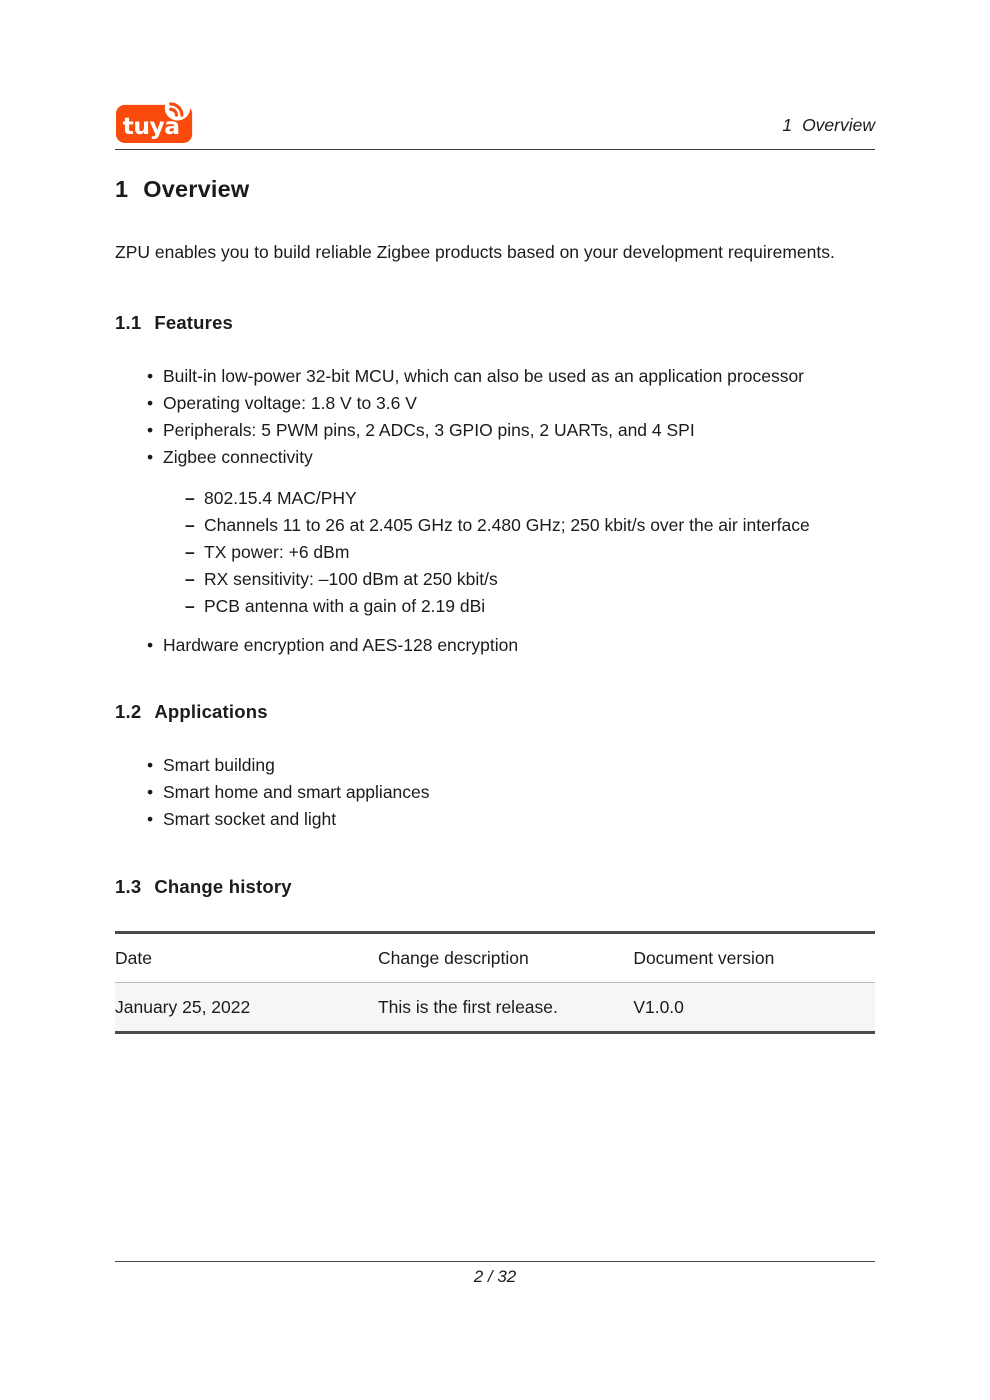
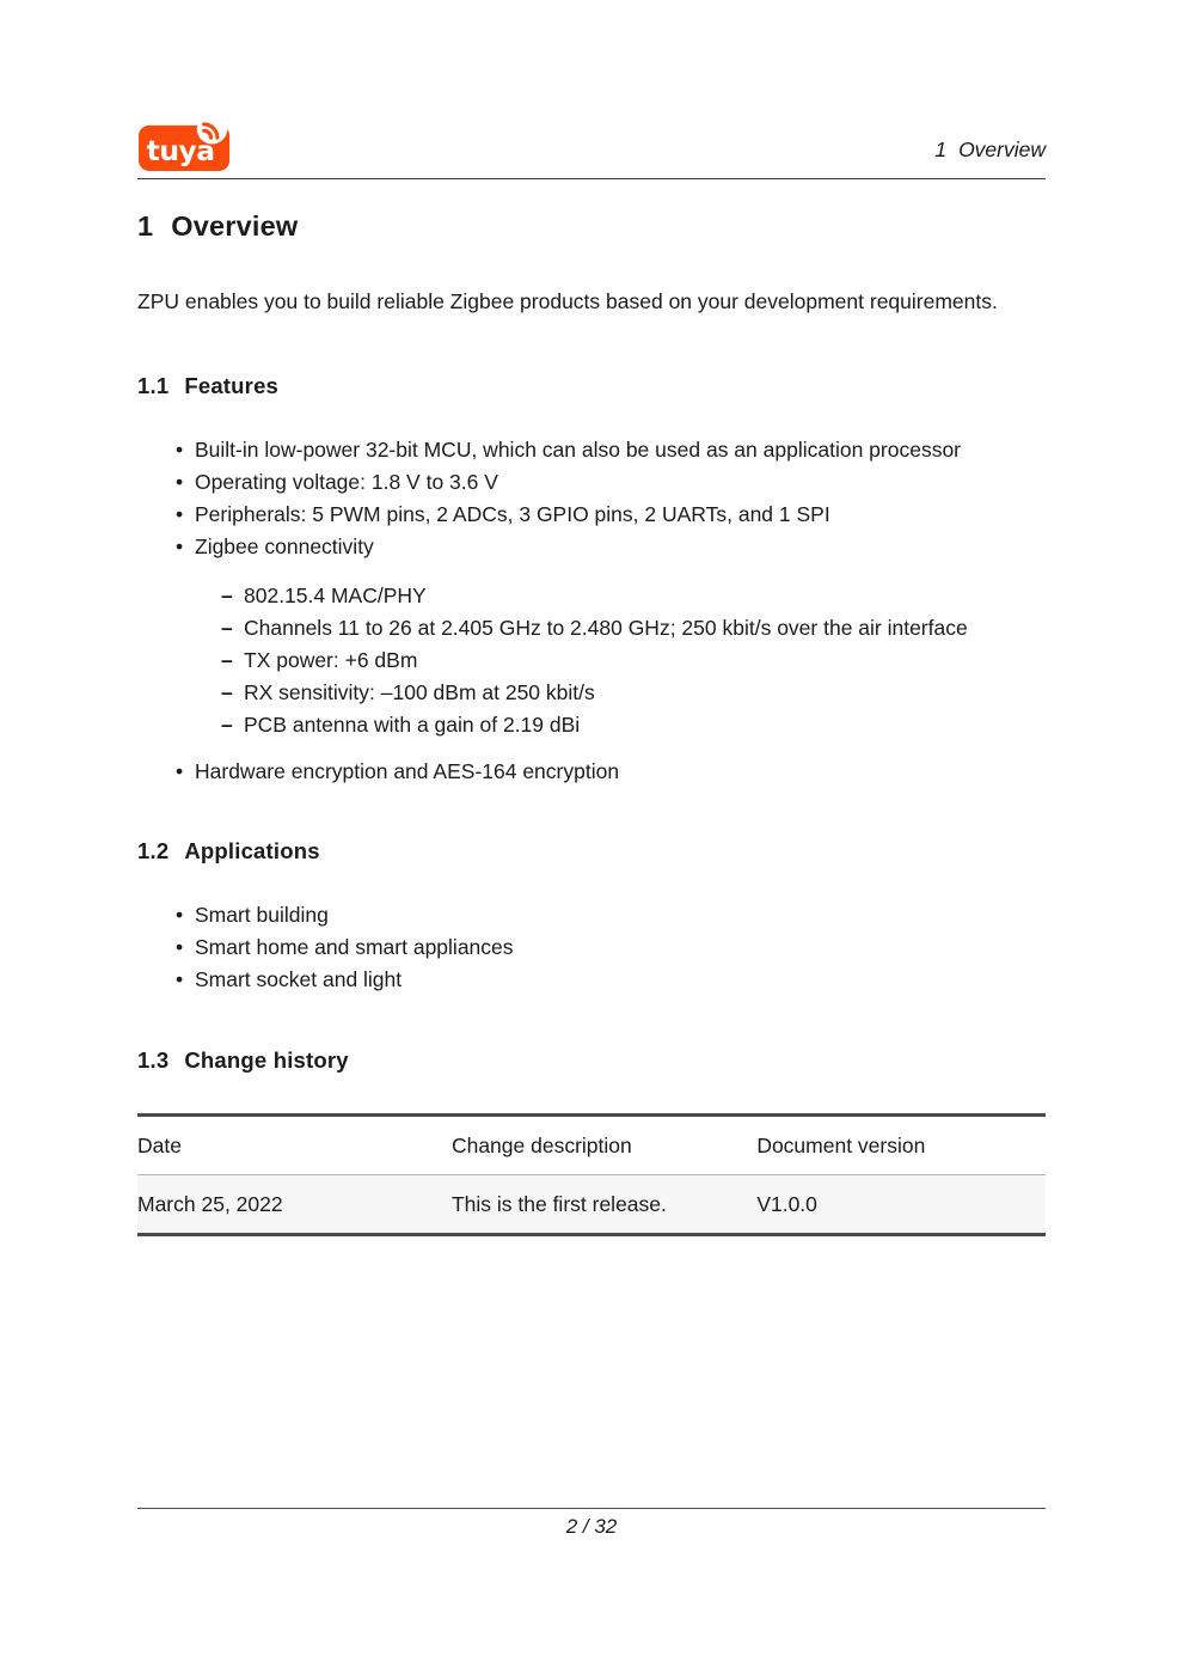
  tuya
  1 Overview
  1 Overview
  ZPU enables you to build reliable Zigbee products based on your development re­quirements.
  1.1 Features
  Built-in low-power 32-bit MCU, which can also be used as an application pro­cessor
  Operating voltage: 1.8 V to 3.6 V
- Peripherals: 5 PWM pins, 2 ADCs, 3 GPIO pins, 2 UARTs, and 4 SPI
+ Peripherals: 5 PWM pins, 2 ADCs, 3 GPIO pins, 2 UARTs, and 1 SPI
  Zigbee connectivity
  802.15.4 MAC/PHY
  Channels 11 to 26 at 2.405 GHz to 2.480 GHz; 250 kbit/s over the air interface
  TX power: +6 dBm
  RX sensitivity: –100 dBm at 250 kbit/s
  PCB antenna with a gain of 2.19 dBi
- Hardware encryption and AES-128 encryption
+ Hardware encryption and AES-164 encryption
  1.2 Applications
  Smart building
  Smart home and smart appliances
  Smart socket and light
  1.3 Change history
  Date	Change description	Document version
- January 25, 2022	This is the first release.	V1.0.0
+ March 25, 2022	This is the first release.	V1.0.0
  2 / 32
